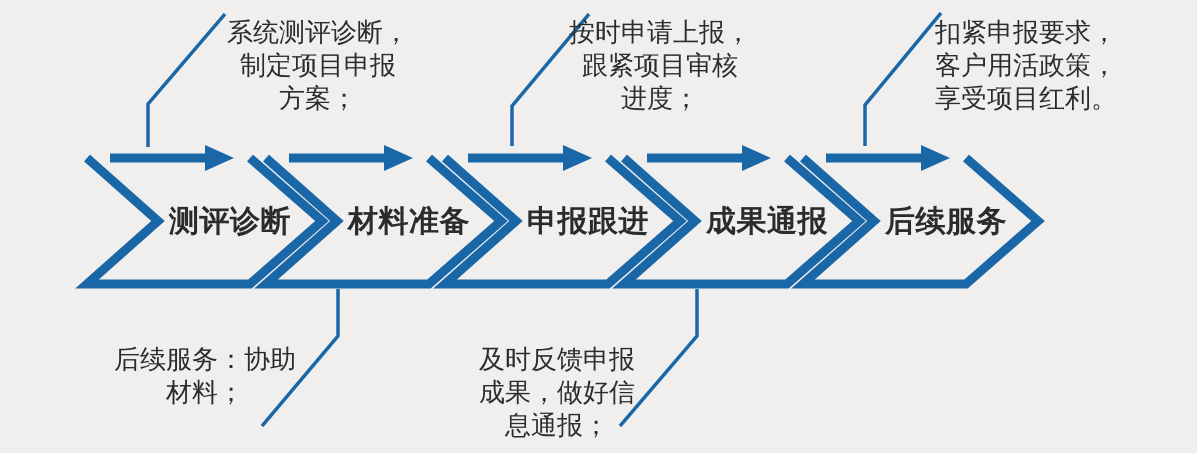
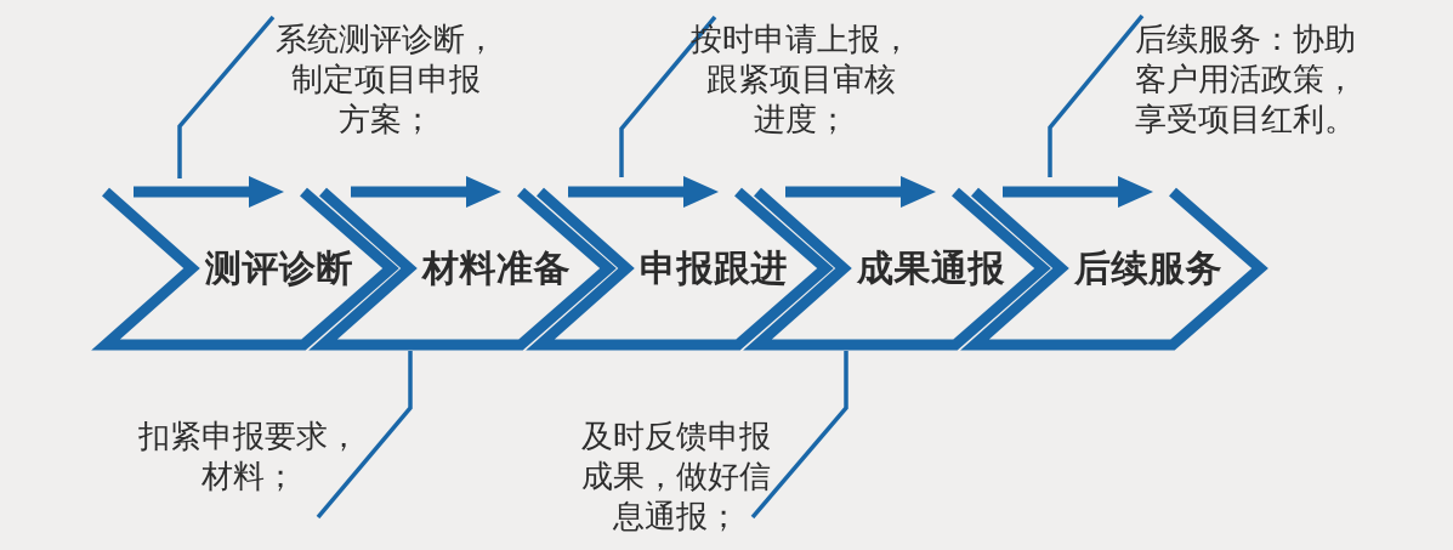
  测评诊断
  材料准备
  申报跟进
  成果通报
  后续服务
  系统测评诊断，
  制定项目申报
  方案；
  按时申请上报，
  跟紧项目审核
  进度；
- 扣紧申报要求，
+ 后续服务：协助
  客户用活政策，
  享受项目红利。
- 后续服务：协助
+ 扣紧申报要求，
  材料；
  及时反馈申报
  成果，做好信
  息通报；
